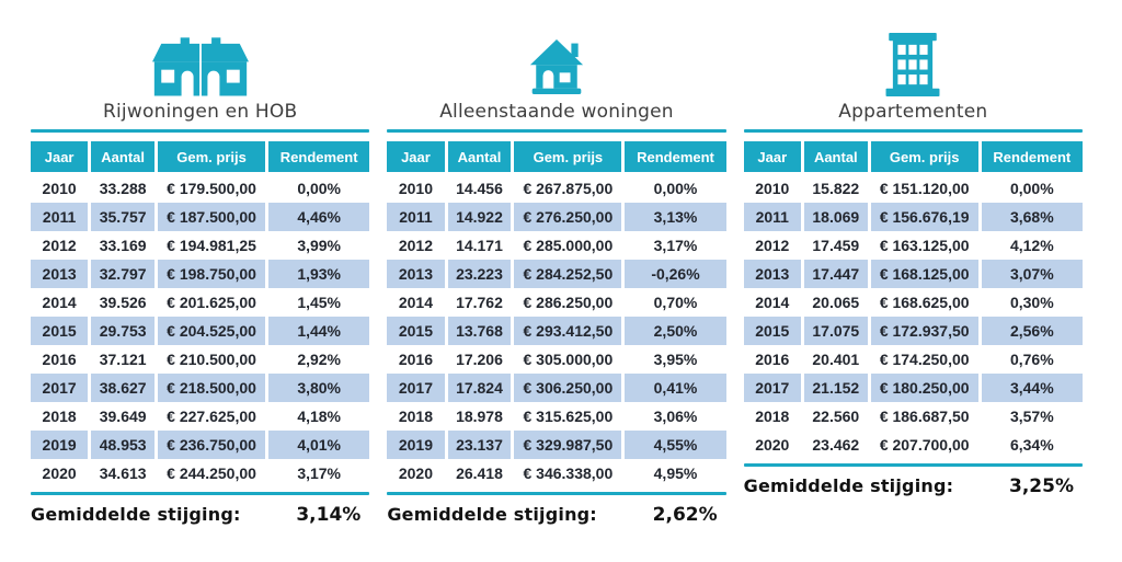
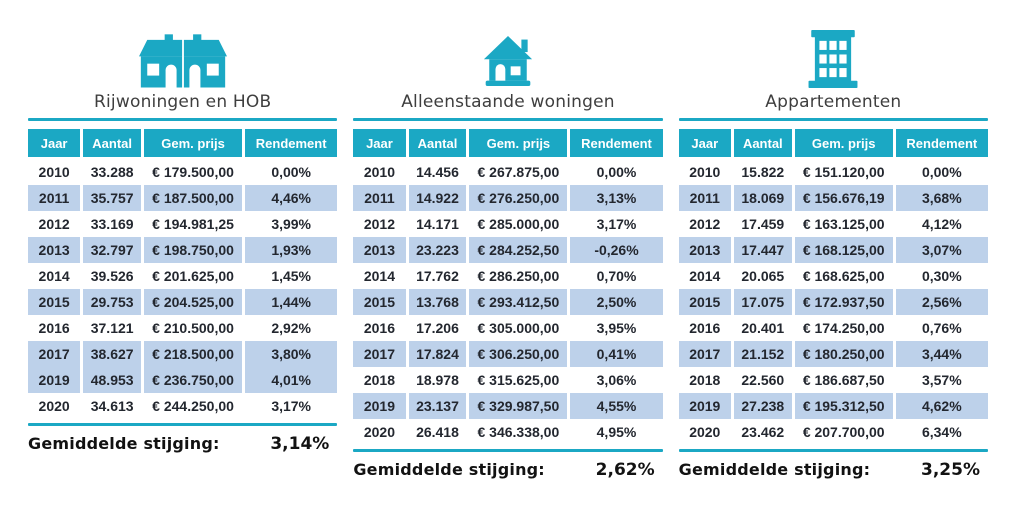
  Rijwoningen en HOB
  Jaar	Aantal	Gem. prijs	Rendement
  2010	33.288	€ 179.500,00	0,00%
  2011	35.757	€ 187.500,00	4,46%
  2012	33.169	€ 194.981,25	3,99%
  2013	32.797	€ 198.750,00	1,93%
  2014	39.526	€ 201.625,00	1,45%
  2015	29.753	€ 204.525,00	1,44%
  2016	37.121	€ 210.500,00	2,92%
  2017	38.627	€ 218.500,00	3,80%
- 2018	39.649	€ 227.625,00	4,18%
  2019	48.953	€ 236.750,00	4,01%
  2020	34.613	€ 244.250,00	3,17%
  Gemiddelde stijging:
  3,14%
  Alleenstaande woningen
  Jaar	Aantal	Gem. prijs	Rendement
  2010	14.456	€ 267.875,00	0,00%
  2011	14.922	€ 276.250,00	3,13%
  2012	14.171	€ 285.000,00	3,17%
  2013	23.223	€ 284.252,50	-0,26%
  2014	17.762	€ 286.250,00	0,70%
  2015	13.768	€ 293.412,50	2,50%
  2016	17.206	€ 305.000,00	3,95%
  2017	17.824	€ 306.250,00	0,41%
  2018	18.978	€ 315.625,00	3,06%
  2019	23.137	€ 329.987,50	4,55%
  2020	26.418	€ 346.338,00	4,95%
  Gemiddelde stijging:
  2,62%
  Appartementen
  Jaar	Aantal	Gem. prijs	Rendement
  2010	15.822	€ 151.120,00	0,00%
  2011	18.069	€ 156.676,19	3,68%
  2012	17.459	€ 163.125,00	4,12%
  2013	17.447	€ 168.125,00	3,07%
  2014	20.065	€ 168.625,00	0,30%
  2015	17.075	€ 172.937,50	2,56%
  2016	20.401	€ 174.250,00	0,76%
  2017	21.152	€ 180.250,00	3,44%
  2018	22.560	€ 186.687,50	3,57%
+ 2019	27.238	€ 195.312,50	4,62%
  2020	23.462	€ 207.700,00	6,34%
  Gemiddelde stijging:
  3,25%
